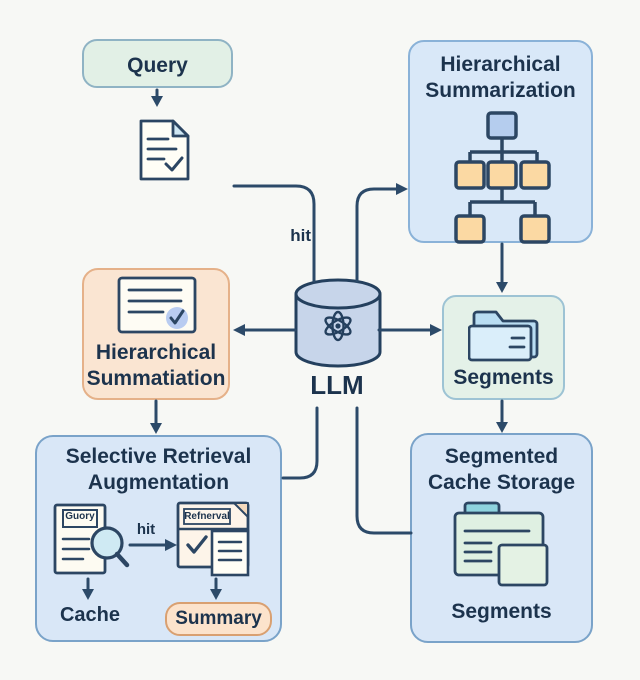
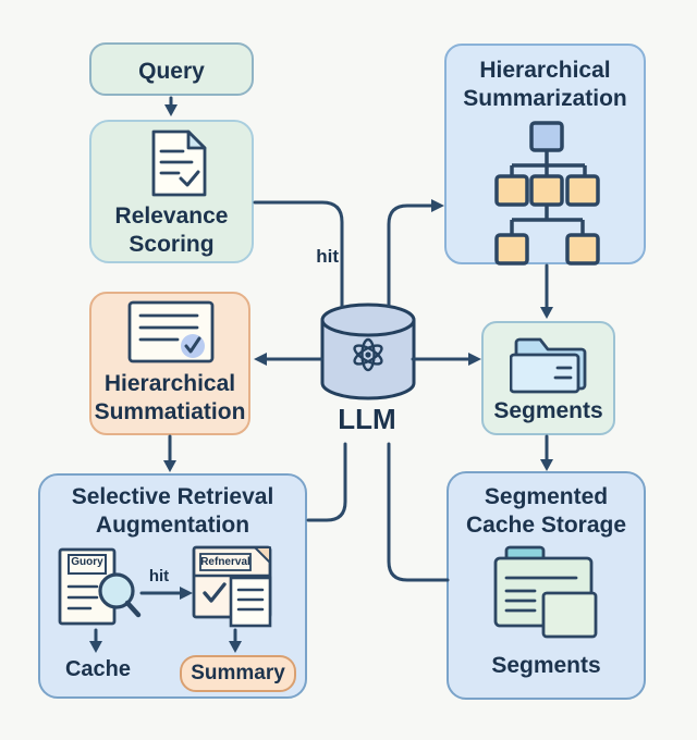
  Query
+ Relevance
+ Scoring
  Hierarchical
  Summarization
  Hierarchical
  Summatiation
  Selective Retrieval
  Augmentation
  Segments
  Segmented
  Cache Storage
  Segments
  LLM
  Guory
  Refnerval
  hit
  Cache
  Summary
  hit
